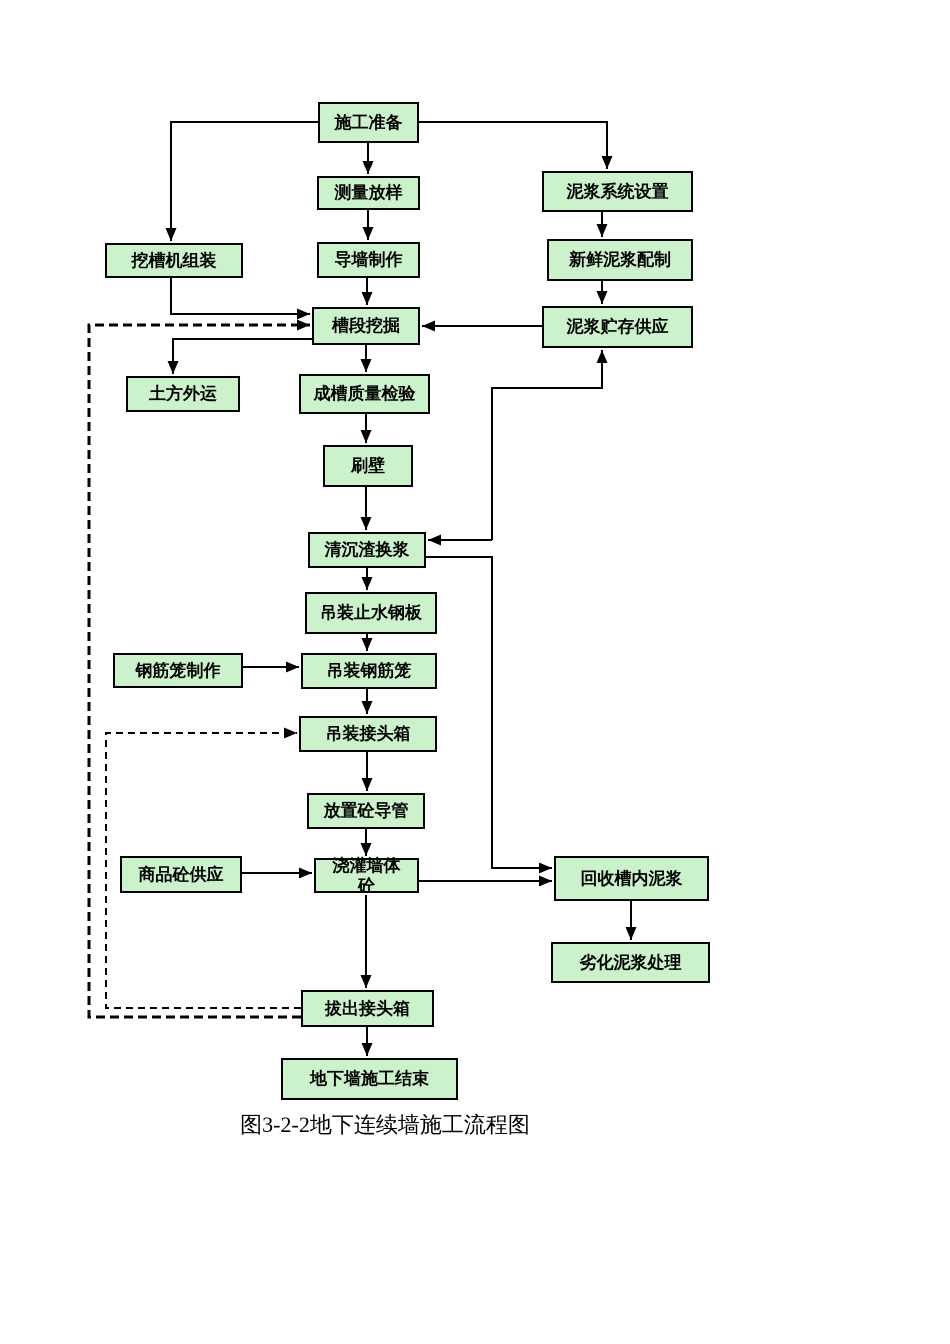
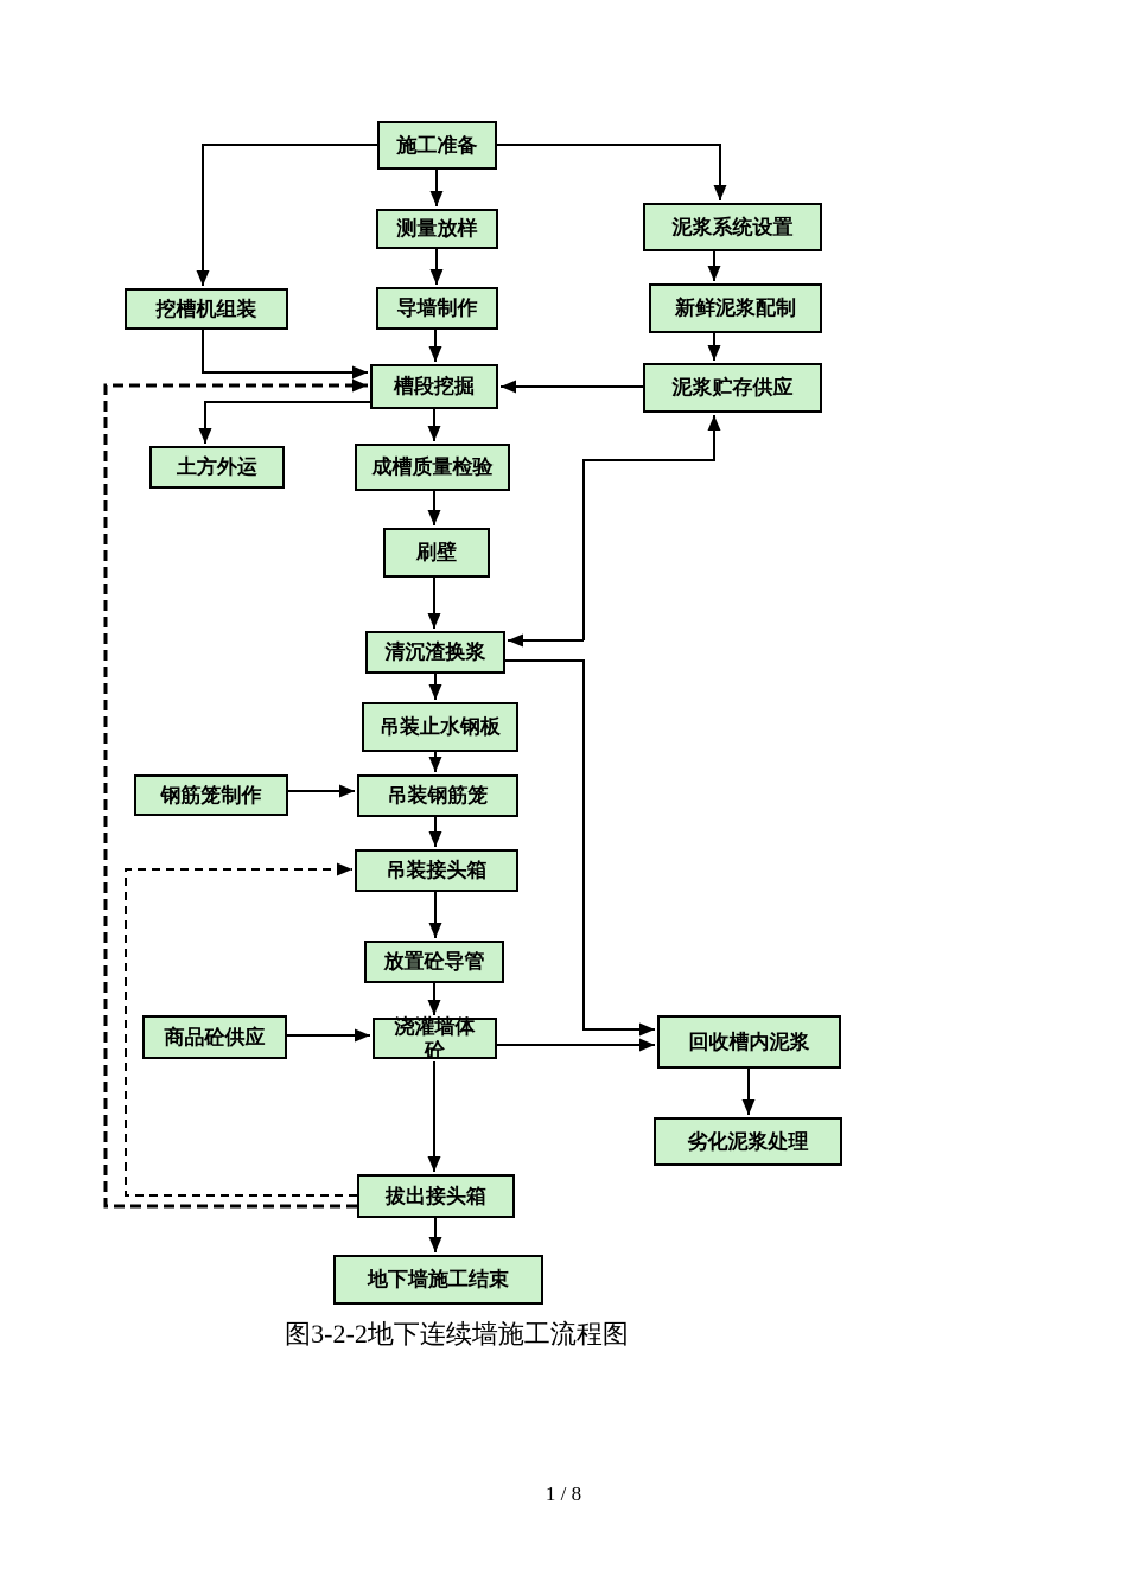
  施工准备
  测量放样
  导墙制作
  挖槽机组装
  泥浆系统设置
  新鲜泥浆配制
  泥浆贮存供应
  槽段挖掘
  土方外运
  成槽质量检验
  刷壁
  清沉渣换浆
  吊装止水钢板
  钢筋笼制作
  吊装钢筋笼
  吊装接头箱
  放置砼导管
  商品砼供应
  浇灌墙体
  砼
  回收槽内泥浆
  劣化泥浆处理
  拔出接头箱
  地下墙施工结束
  图3-2-2地下连续墙施工流程图
+ 1 / 8
